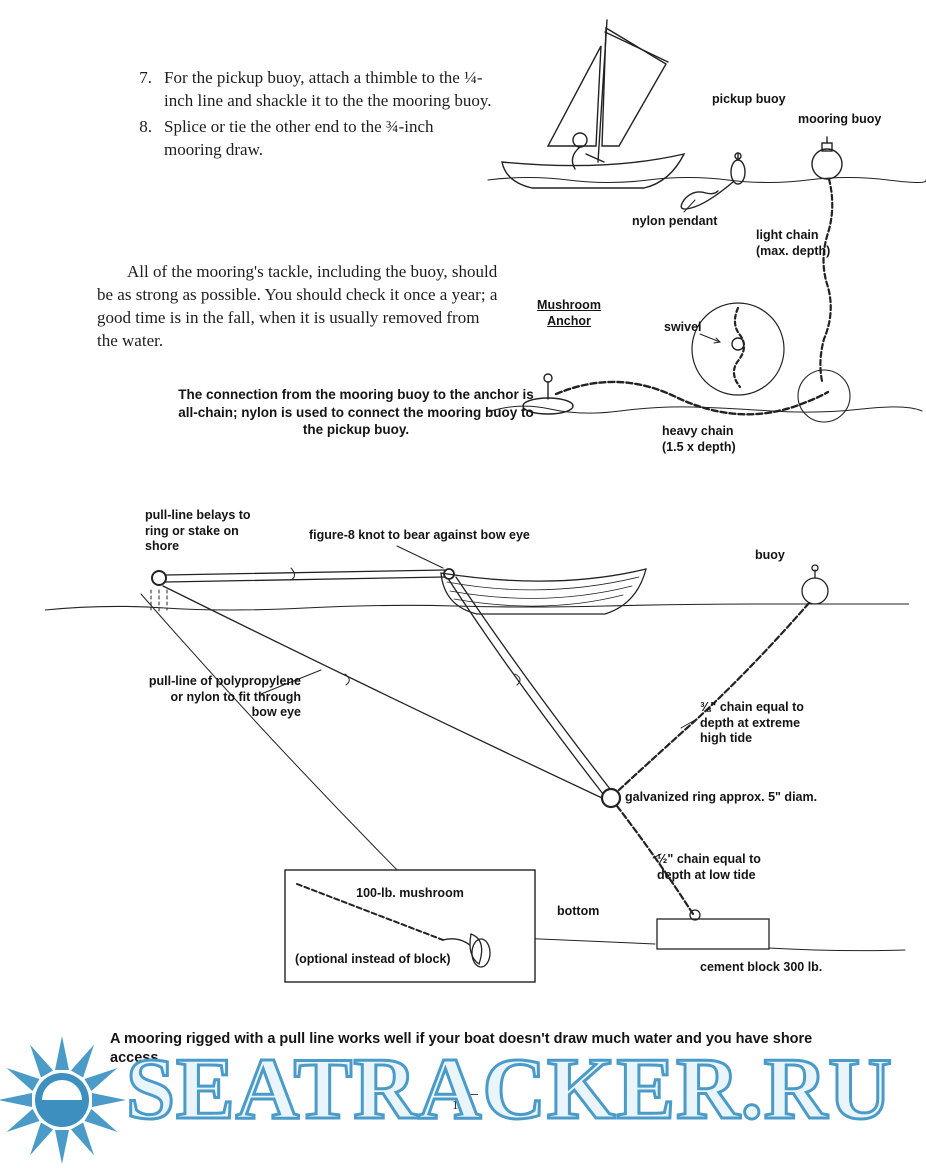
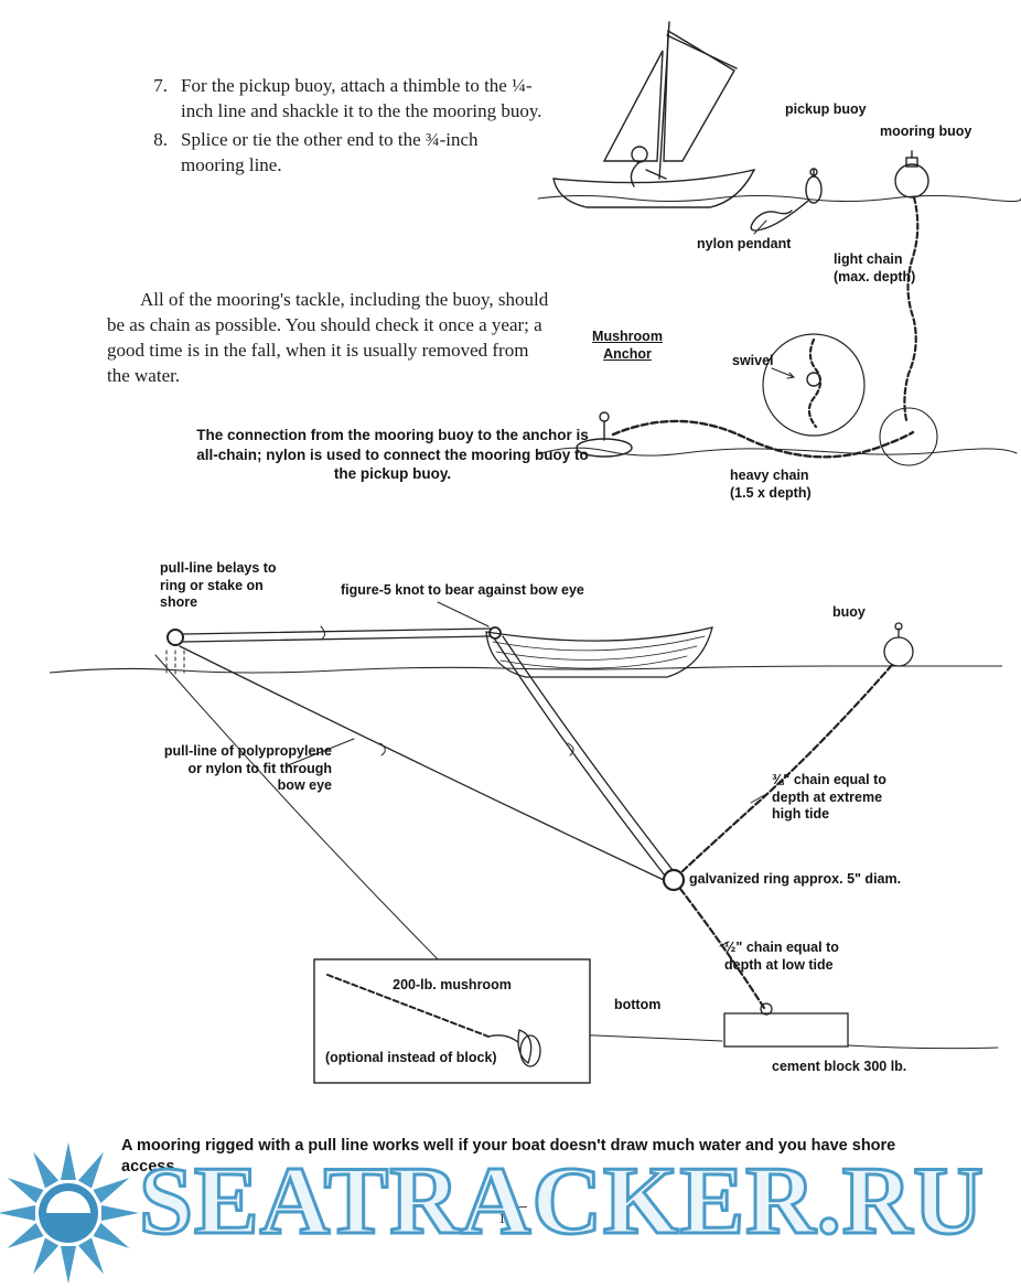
  pickup buoy
  mooring buoy
  nylon pendant
  light chain
  (max. depth)
  Mushroom
  Anchor
  swivel
  heavy chain
  (1.5 x depth)
  7.
  For the pickup buoy, attach a thimble to the ¼-inch line and shackle it to the the mooring buoy.
  8.
- Splice or tie the other end to the ¾-inch mooring draw.
+ Splice or tie the other end to the ¾-inch mooring line.
- All of the mooring's tackle, including the buoy, should be as strong as possible. You should check it once a year; a good time is in the fall, when it is usually removed from the water.
+ All of the mooring's tackle, including the buoy, should be as chain as possible. You should check it once a year; a good time is in the fall, when it is usually removed from the water.
  The connection from the mooring buoy to the anchor is all-chain; nylon is used to connect the mooring buoy to the pickup buoy.
  pull-line belays to
  ring or stake on
  shore
- figure-8 knot to bear against bow eye
+ figure-5 knot to bear against bow eye
  buoy
  pull-line of polypropylene
  or nylon to fit through
  bow eye
  ⅜" chain equal to
  depth at extreme
  high tide
  galvanized ring approx. 5" diam.
  ½" chain equal to
  depth at low tide
  bottom
- 100-lb. mushroom
+ 200-lb. mushroom
  (optional instead of block)
  cement block 300 lb.
  A mooring rigged with a pull line works well if your boat doesn't draw much water and you have shore access.
  175
  SEATRACKER.RU
